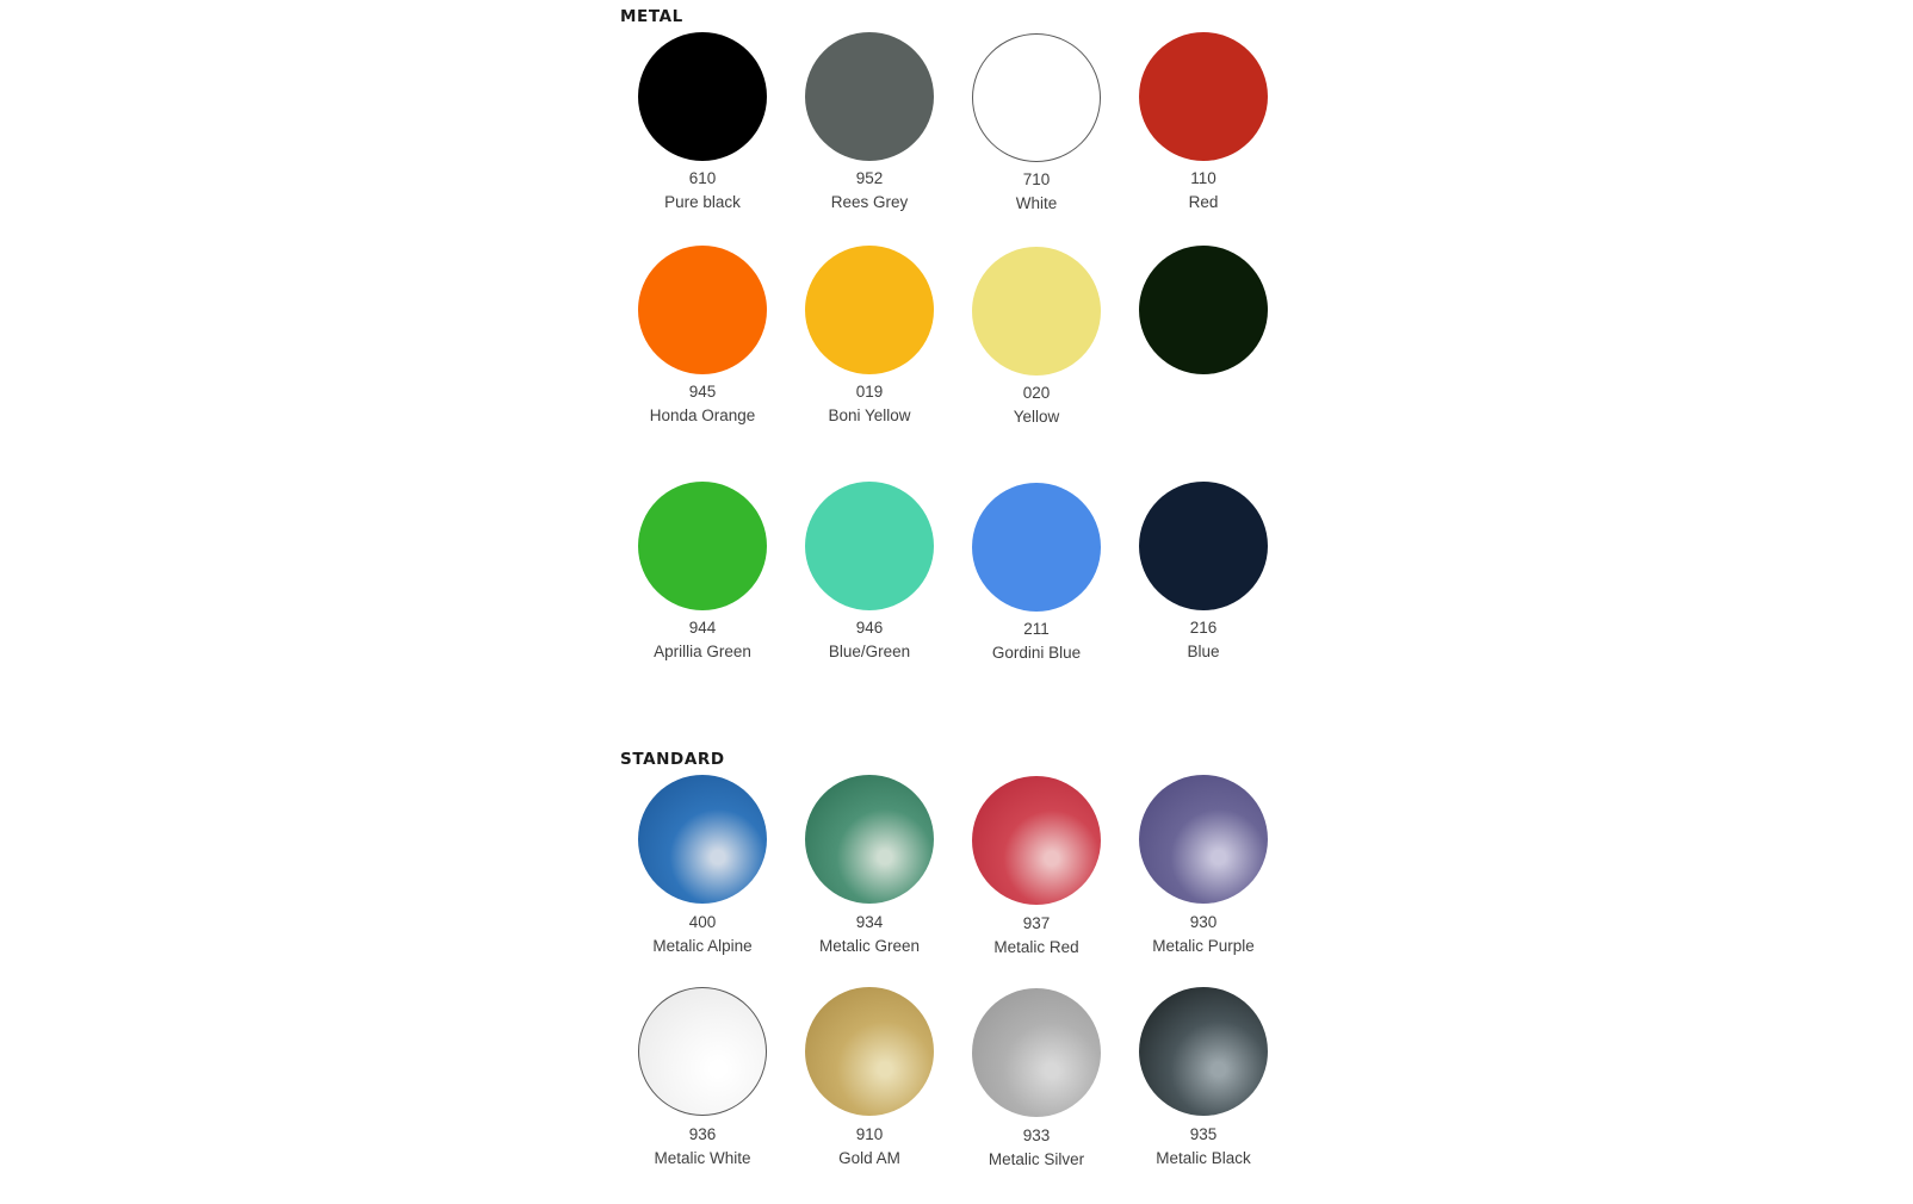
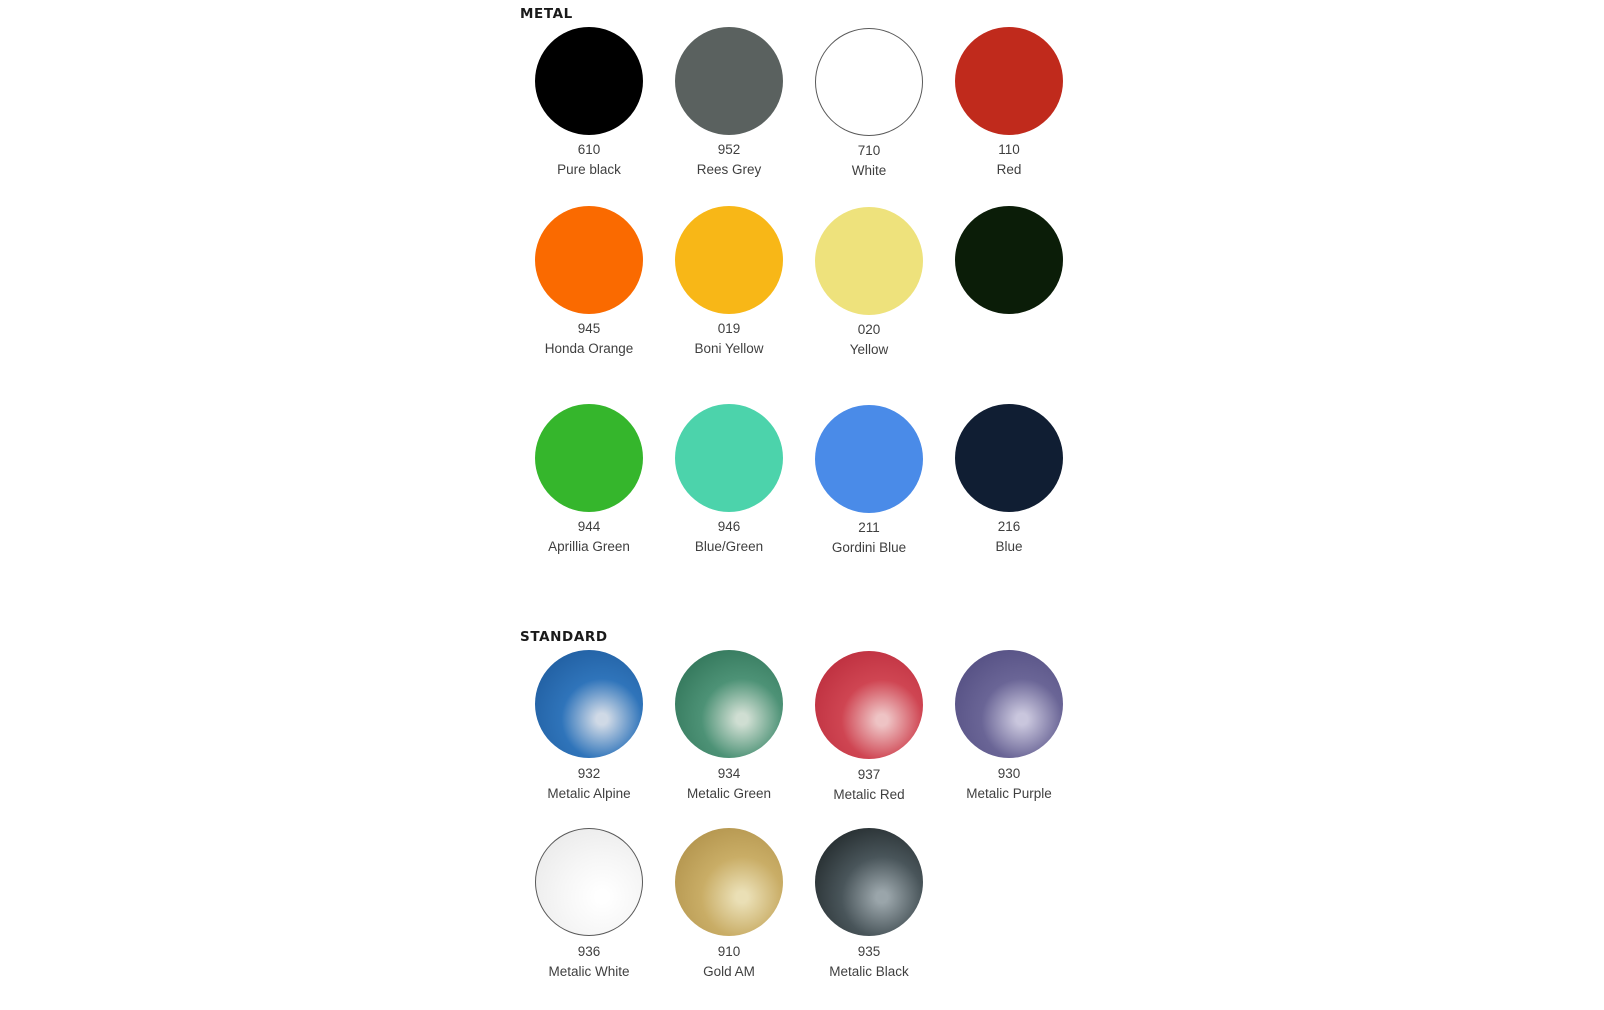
  METAL
  610
  Pure black
  952
  Rees Grey
  710
  White
  110
  Red
  945
  Honda Orange
  019
  Boni Yellow
  020
  Yellow
  944
  Aprillia Green
  946
  Blue/Green
  211
  Gordini Blue
  216
  Blue
  STANDARD
- 400
+ 932
  Metalic Alpine
  934
  Metalic Green
  937
  Metalic Red
  930
  Metalic Purple
  936
  Metalic White
  910
  Gold AM
- 933
- Metalic Silver
  935
  Metalic Black
